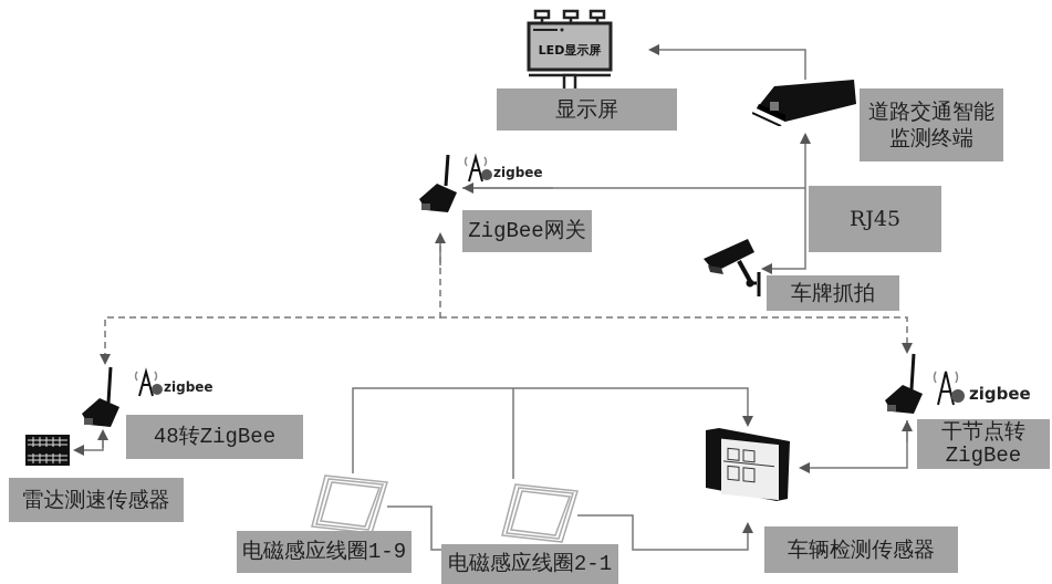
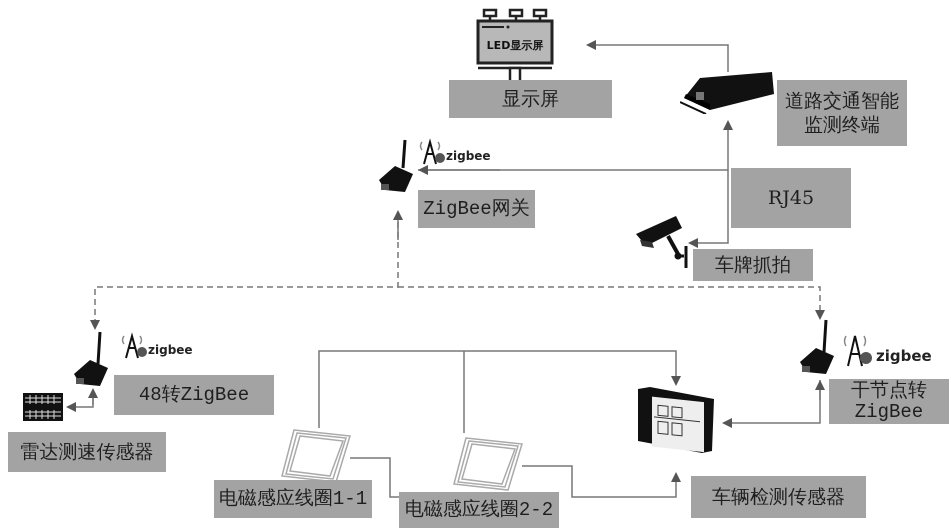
  LED显示屏
  显示屏
  道路交通智能
  监测终端
  zigbee
  ZigBee网关
  RJ45
  车牌抓拍
  zigbee
  48转ZigBee
  雷达测速传感器
  zigbee
  干节点转
  ZigBee
  车辆检测传感器
- 电磁感应线圈1-9
+ 电磁感应线圈1-1
- 电磁感应线圈2-1
+ 电磁感应线圈2-2
